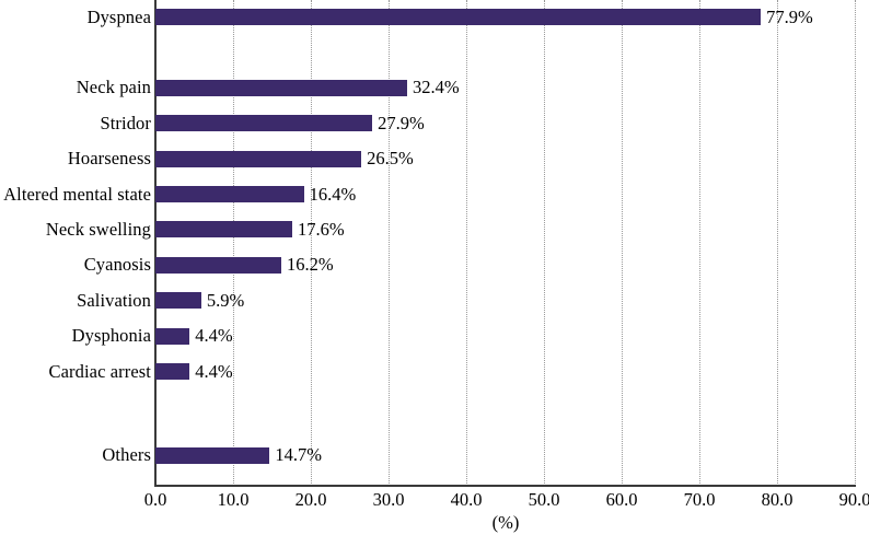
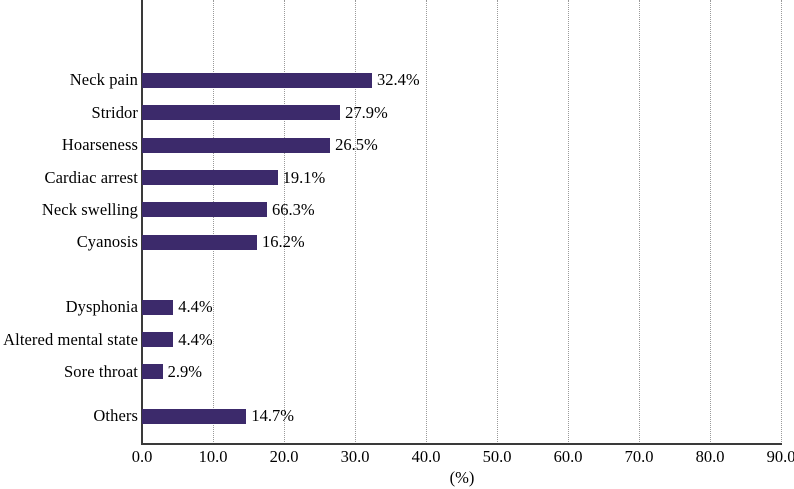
- Dyspnea
- 77.9%
  Neck pain
  32.4%
  Stridor
  27.9%
  Hoarseness
  26.5%
- Altered mental state
+ Cardiac arrest
- 16.4%
+ 19.1%
  Neck swelling
- 17.6%
+ 66.3%
  Cyanosis
  16.2%
- Salivation
- 5.9%
  Dysphonia
  4.4%
- Cardiac arrest
+ Altered mental state
  4.4%
+ Sore throat
+ 2.9%
  Others
  14.7%
  0.0
  10.0
  20.0
  30.0
  40.0
  50.0
  60.0
  70.0
  80.0
  90.0
  (%)
